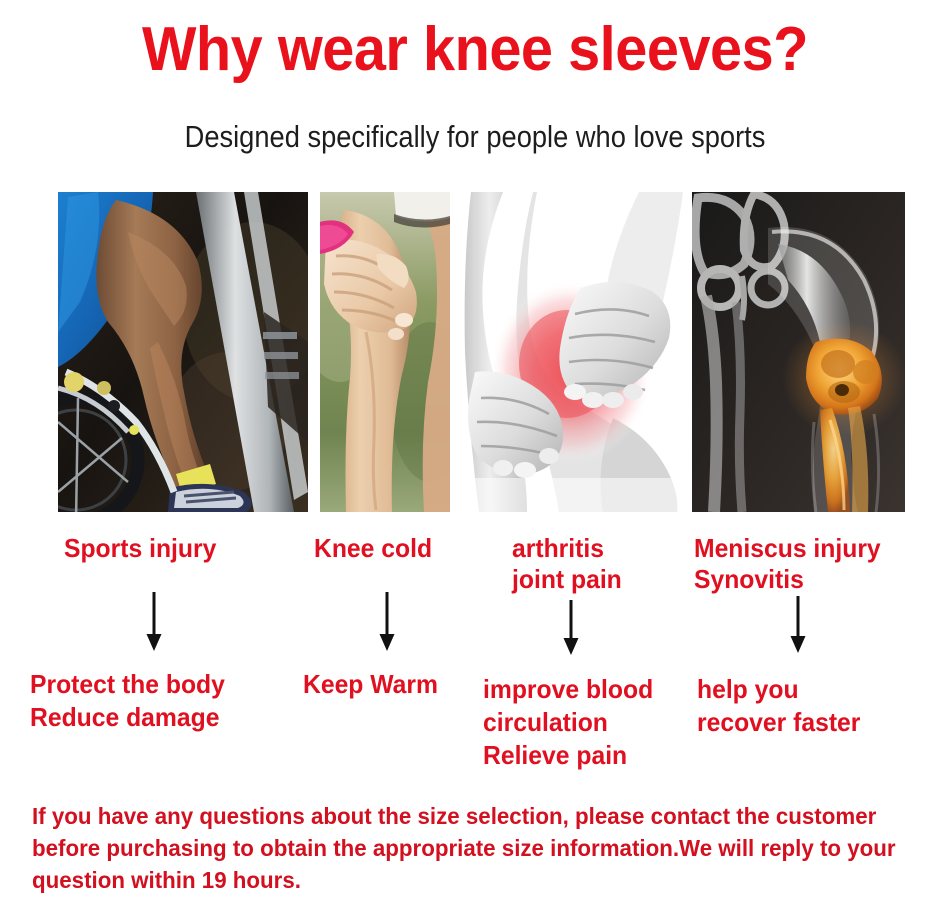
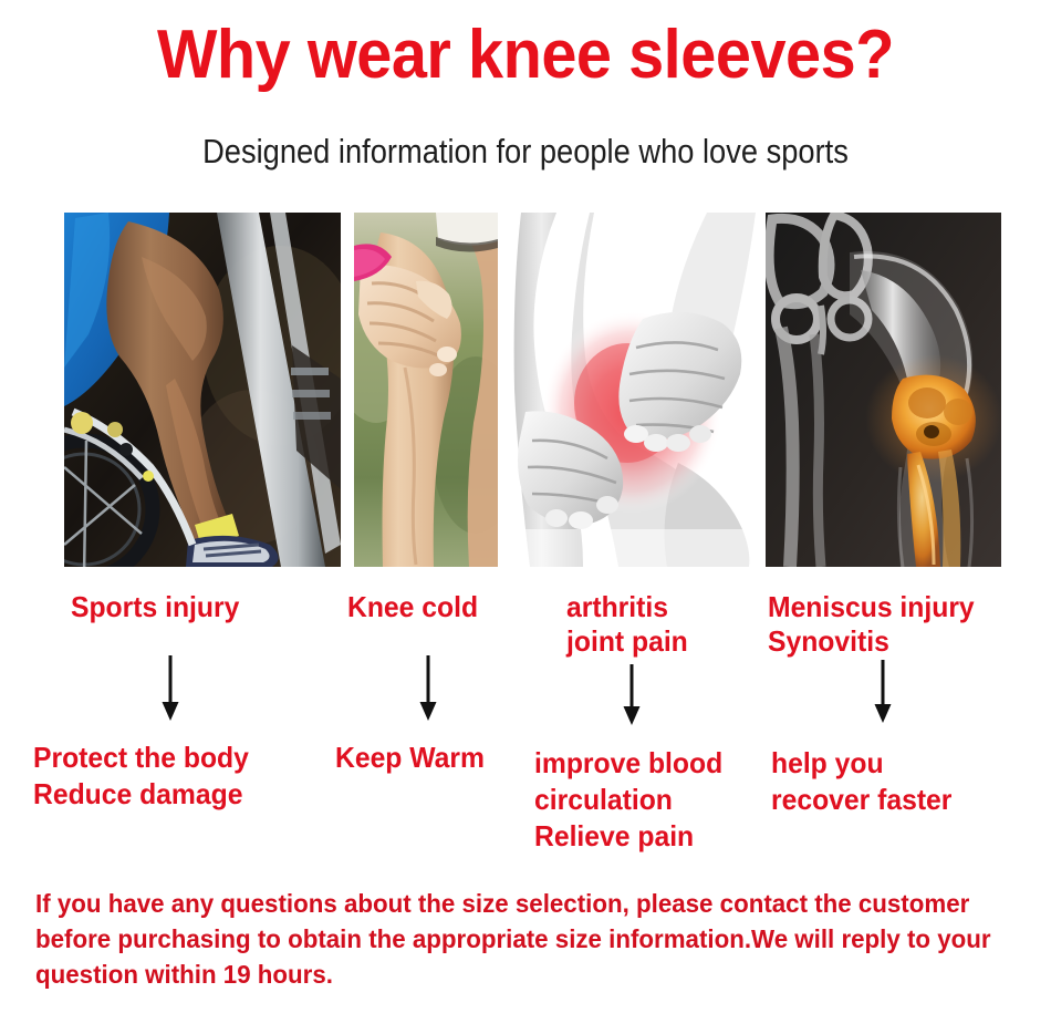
  Why wear knee sleeves?
- Designed specifically for people who love sports
+ Designed information for people who love sports
  Sports injury
  Knee cold
  arthritis
  joint pain
  Meniscus injury
  Synovitis
  Protect the body
  Reduce damage
  Keep Warm
  improve blood
  circulation
  Relieve pain
  help you
  recover faster
  If you have any questions about the size selection, please contact the customer before purchasing to obtain the appropriate size information.We will reply to your question within 19 hours.
